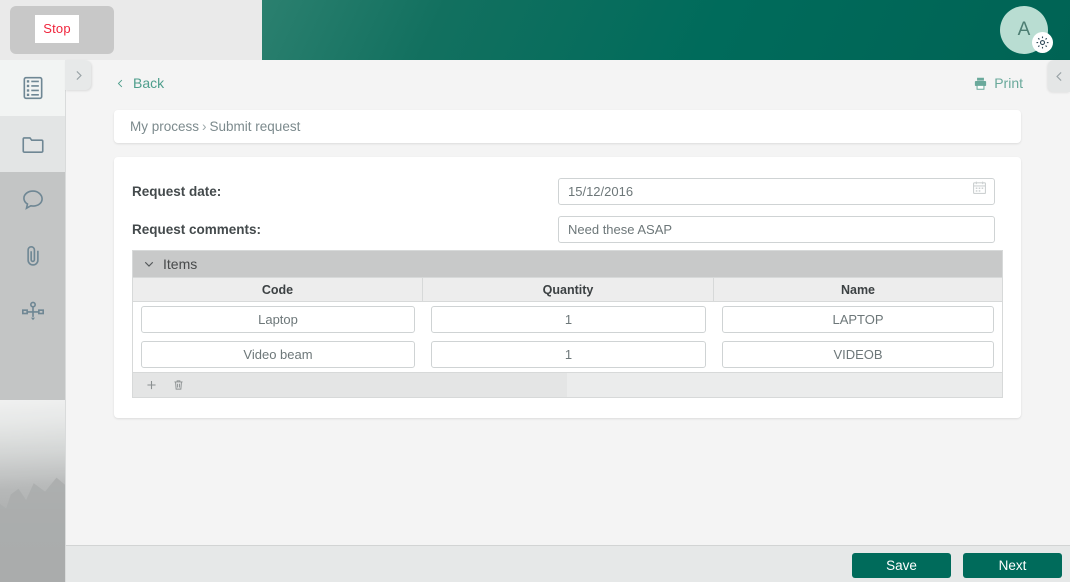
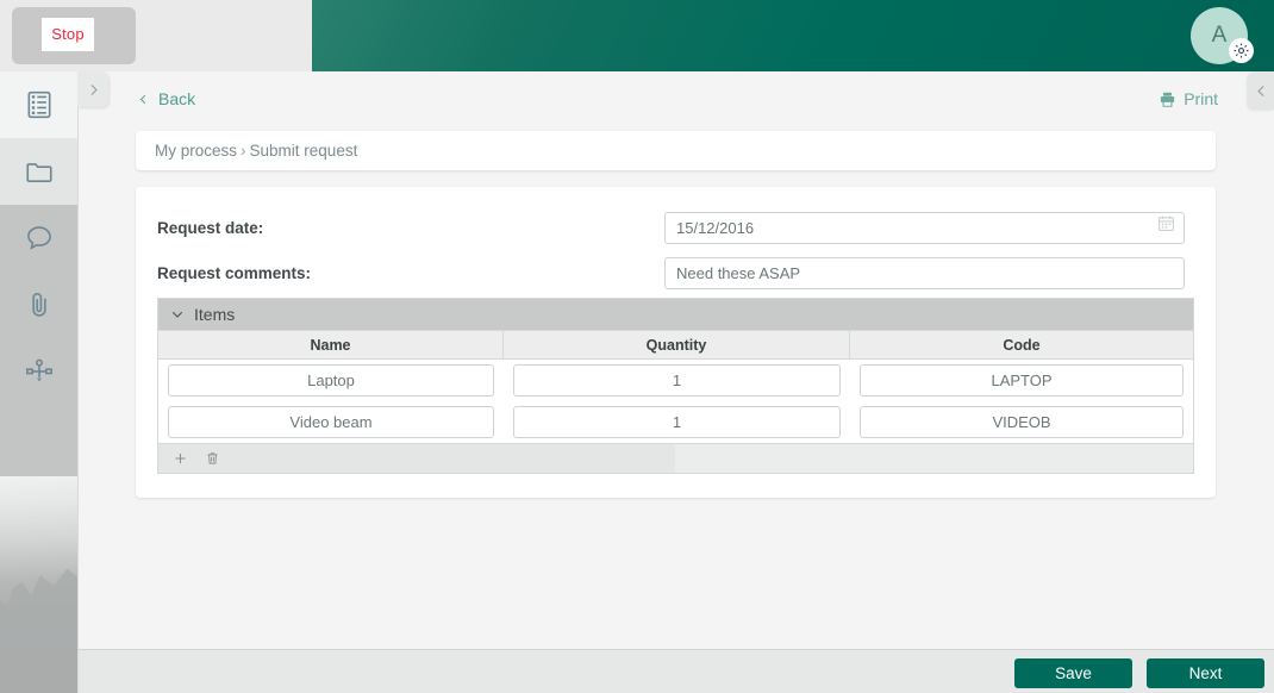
  Stop
  A
  Back
  Print
  My process › Submit request
  Request date:
  15/12/2016
  Request comments:
  Need these ASAP
  Items
- Code
+ Name
  Quantity
- Name
+ Code
  Laptop
  1
  LAPTOP
  Video beam
  1
  VIDEOB
  Save
  Next
